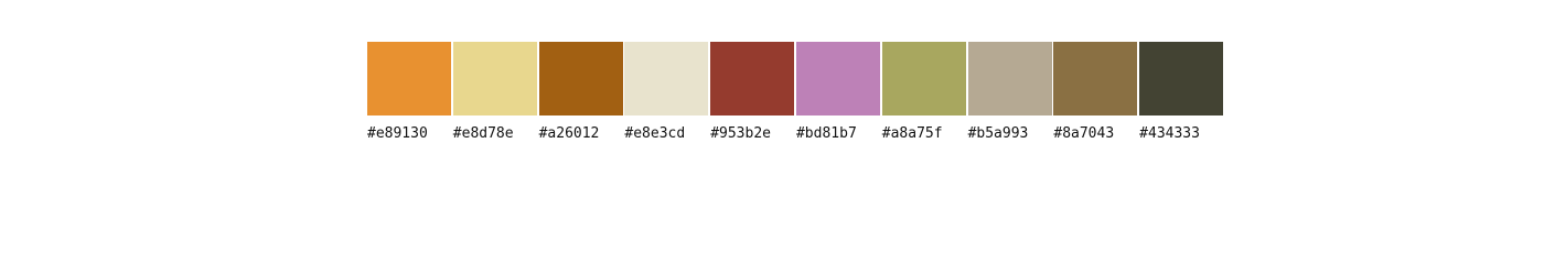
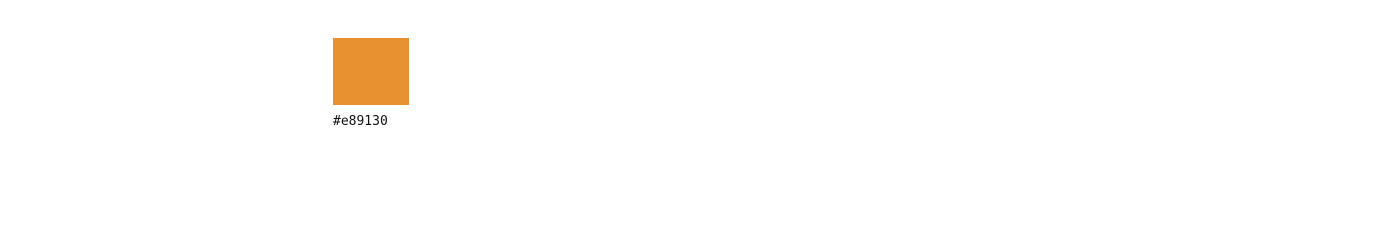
  #e89130
- #e8d78e
- #a26012
- #e8e3cd
- #953b2e
- #bd81b7
- #a8a75f
- #b5a993
- #8a7043
- #434333
